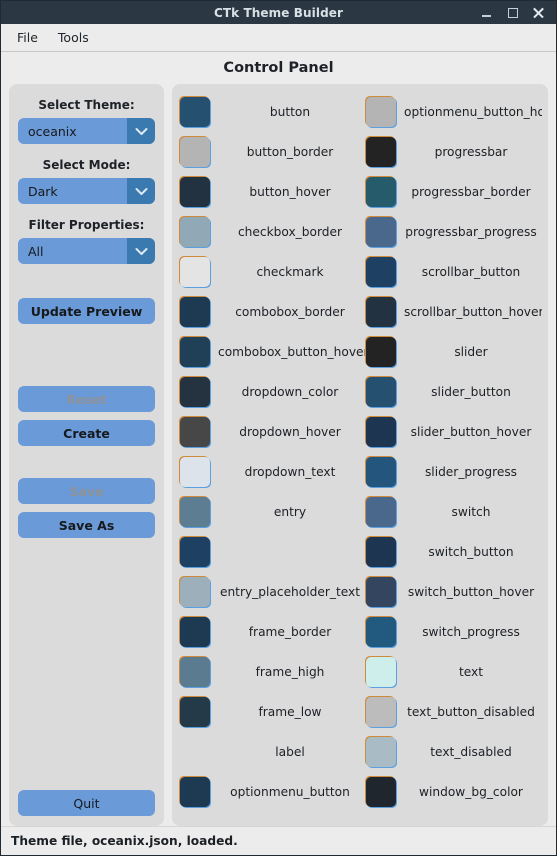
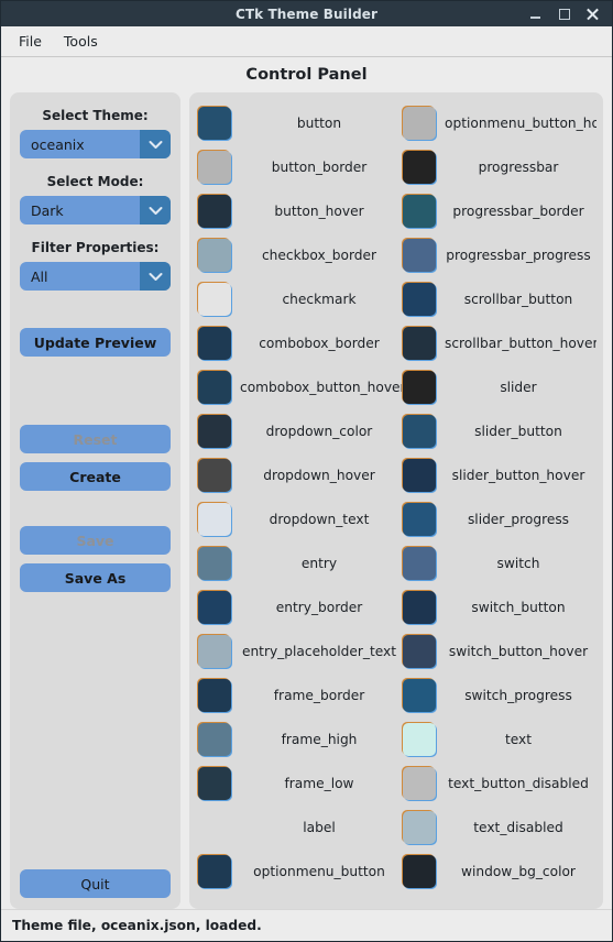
  CTk Theme Builder
  File
  Tools
  Control Panel
  Select Theme:
  oceanix
  Select Mode:
  Dark
  Filter Properties:
  All
  Update Preview
  Reset
  Create
  Save
  Save As
  Quit
  button
  button_border
  button_hover
  checkbox_border
  checkmark
  combobox_border
  combobox_button_hove
  dropdown_color
  dropdown_hover
  dropdown_text
  entry
+ entry_border
  entry_placeholder_text
  frame_border
  frame_high
  frame_low
  label
  optionmenu_button
  optionmenu_button_ho
  progressbar
  progressbar_border
  progressbar_progress
  scrollbar_button
  scrollbar_button_hover
  slider
  slider_button
  slider_button_hover
  slider_progress
  switch
  switch_button
  switch_button_hover
  switch_progress
  text
  text_button_disabled
  text_disabled
  window_bg_color
  Theme file, oceanix.json, loaded.
